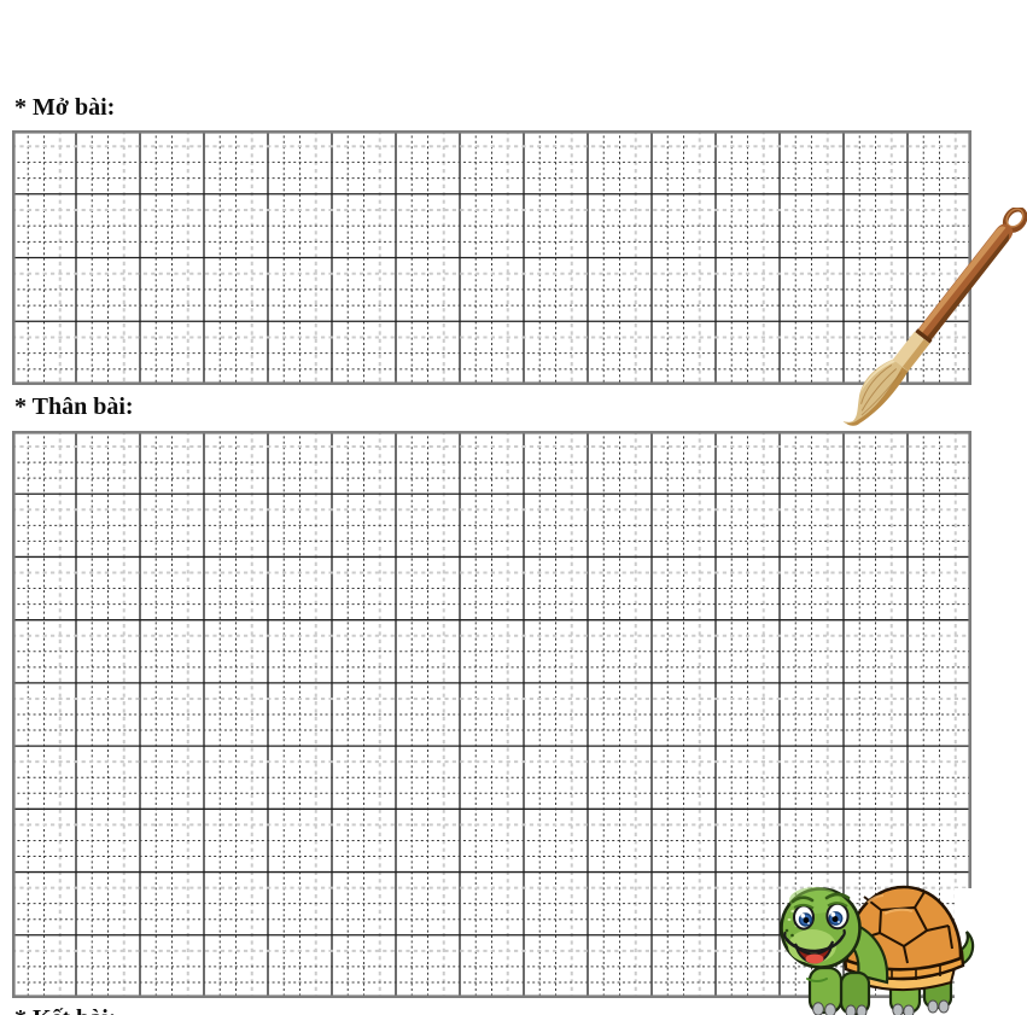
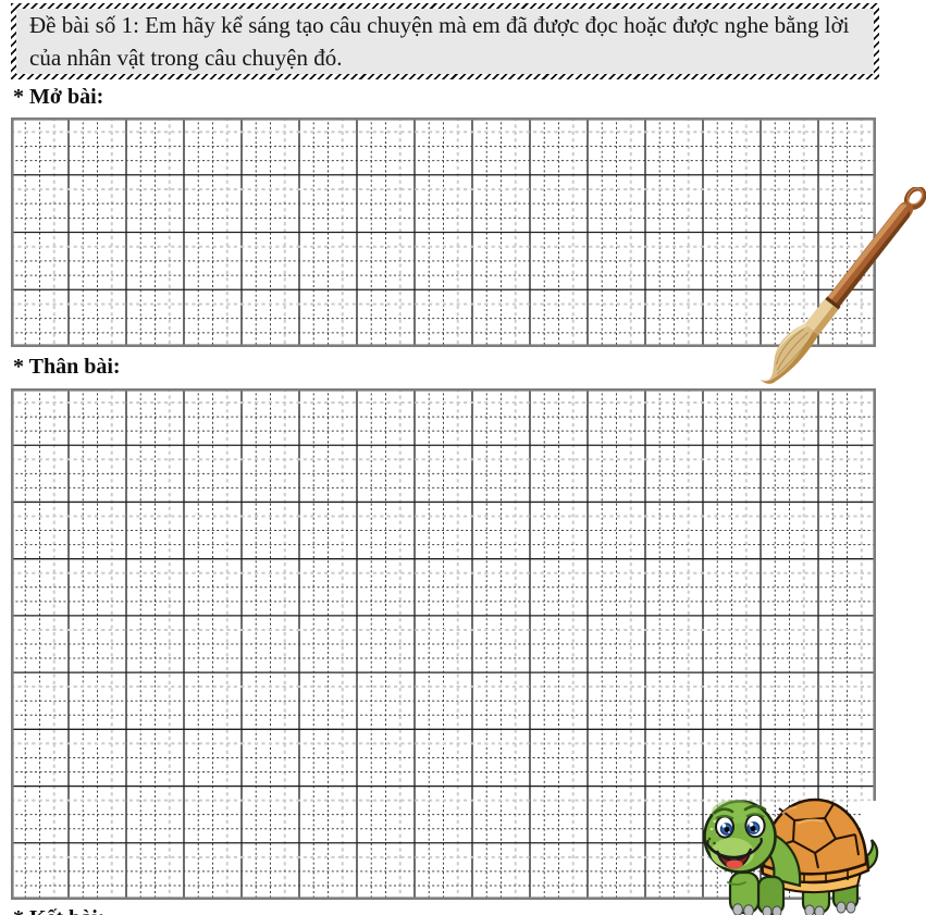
+ Đề bài số 1: Em hãy kể sáng tạo câu chuyện mà em đã được đọc hoặc được nghe bằng lời của nhân vật trong câu chuyện đó.
  * Mở bài:
  * Thân bài:
